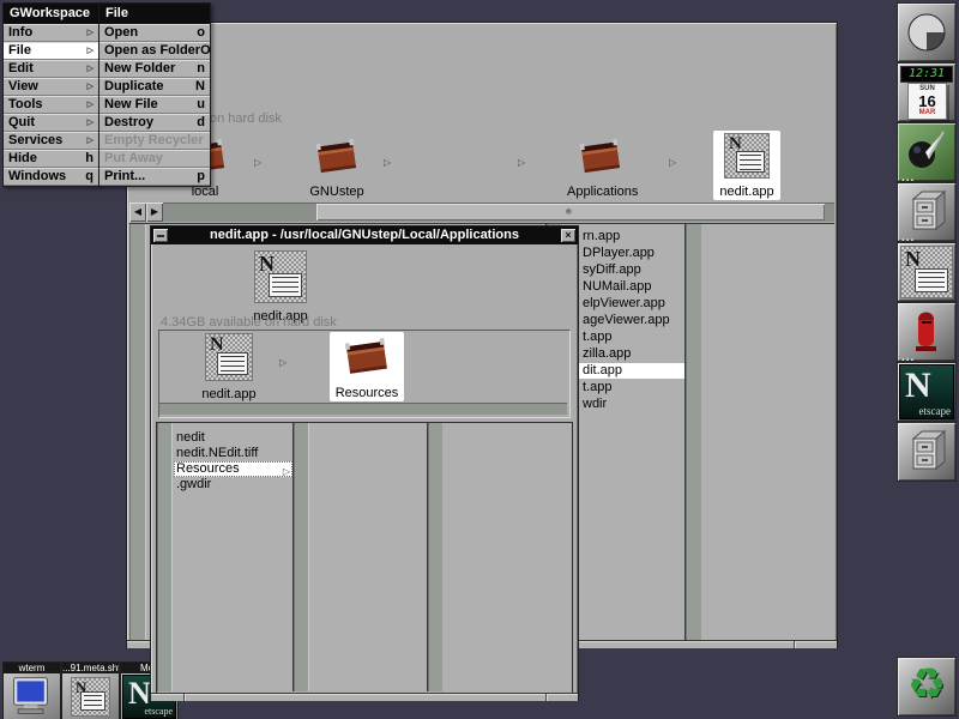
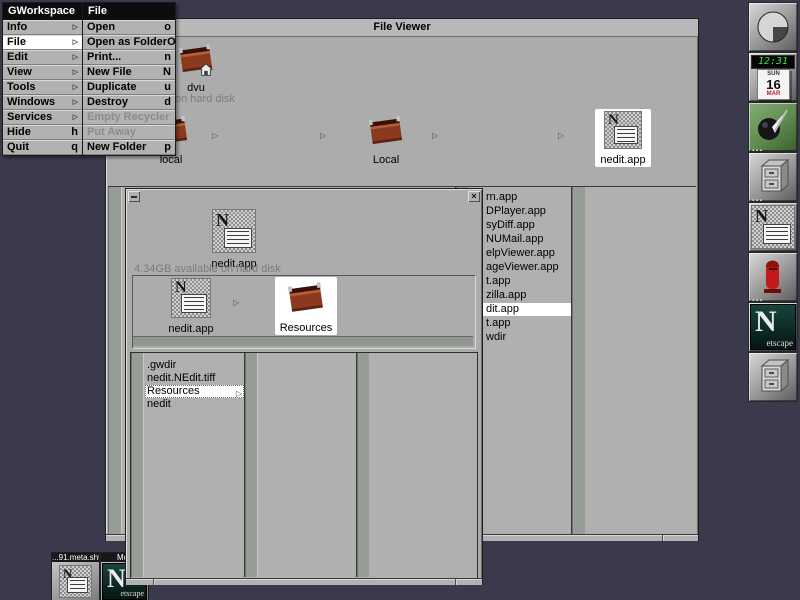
+ File Viewer
+ dvu
  on hard disk
  local
  ▷
- GNUstep
  ▷
+ Local
  ▷
- Applications
  ▷
  N
  nedit.app
- ◀
- ▶
  rn.app
  DPlayer.app
  syDiff.app
  NUMail.app
  elpViewer.app
  ageViewer.app
  t.app
  zilla.app
  dit.app
  t.app
  wdir
- wterm
  ...91.meta.sh
  N
  N
  etscape
- nedit.app - /usr/local/GNUstep/Local/Applications
  ×
  N
  nedit.app
  4.34GB available on hard disk
  N
  nedit.app
  ▷
  Resources
- nedit
+ .gwdir
  nedit.NEdit.tiff
  Resources
  ▷
- .gwdir
+ nedit
  GWorkspace
  Info
  File
  Edit
  View
  Tools
- Quit
+ Windows
  Services
  Hide
  h
- Windows
+ Quit
  q
  File
  Open
  o
  Open as Folder
  O
- New Folder
+ Print...
  n
- Duplicate
+ New File
  N
- New File
+ Duplicate
  u
  Destroy
  d
  Empty Recycler
  Put Away
- Print...
+ New Folder
  p
  12:31
  16
  ...
  ...
  N
  ...
  N
  etscape
- ♻
